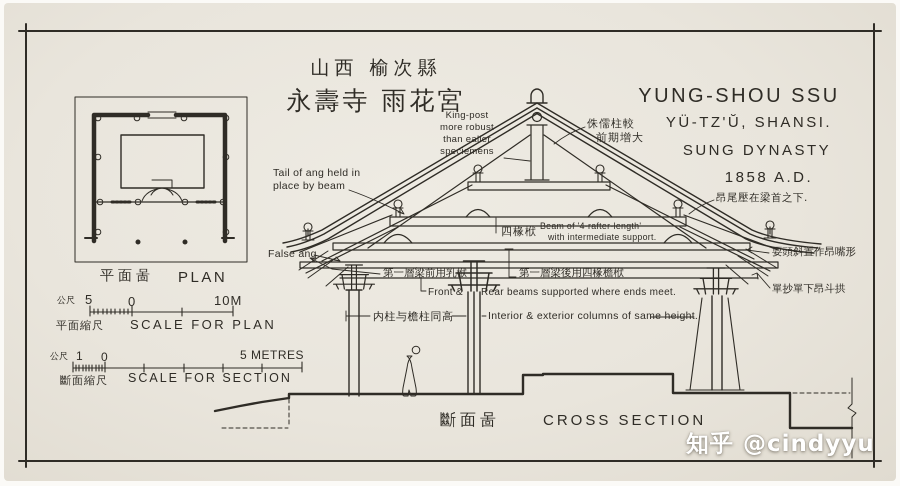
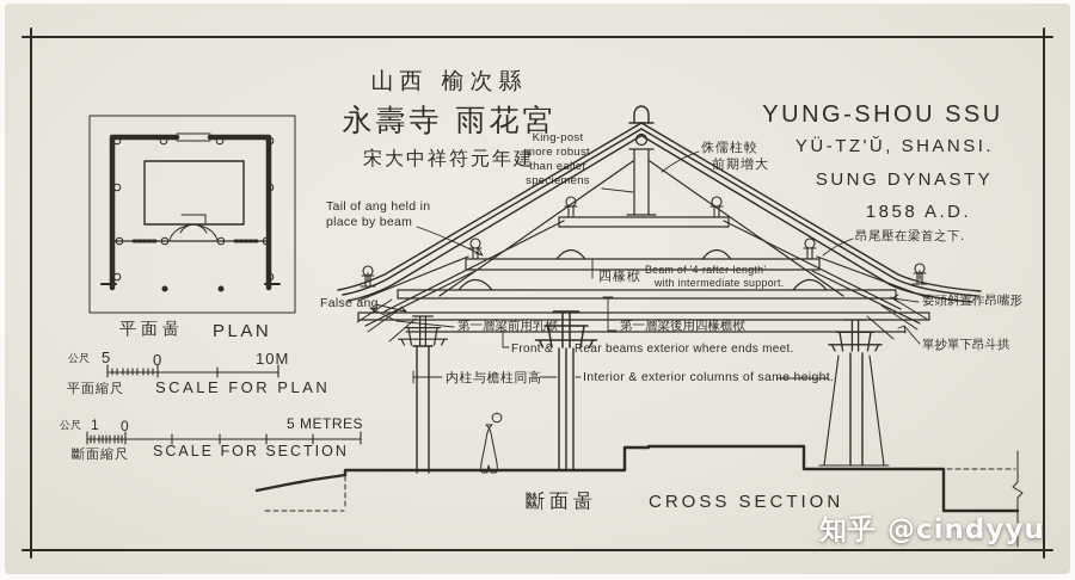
  山西 榆次縣
  永壽寺 雨花宮
+ 宋大中祥符元年建
  YUNG-SHOU SSU
  YÜ-TZ'Ŭ, SHANSI.
  SUNG DYNASTY
  1858 A.D.
  平面啚
  PLAN
  公尺
  5
  0
  10M
  平面縮尺
  SCALE FOR PLAN
  公尺
  1
  0
  5 METRES
  斷面縮尺
  SCALE FOR SECTION
  King-post
  more robust
  than ealier
  speciemens
  侏儒柱較
  前期增大
  Tail of ang held in
  place by beam
  False ang
  昂尾壓在梁首之下.
  耍頭斜置作昂嘴形
  單抄單下昂斗拱
  四椽栿
  Beam of '4-rafter-length'
  with intermediate support.
  第一層梁前用乳栿
  Front &
  第一層梁後用四椽檐栿
- Rear beams supported where ends meet.
+ Rear beams exterior where ends meet.
  内柱与檐柱同高
  Interior & exterior columns of same height.
  斷面啚
  CROSS SECTION
  知乎 @cindyyu
